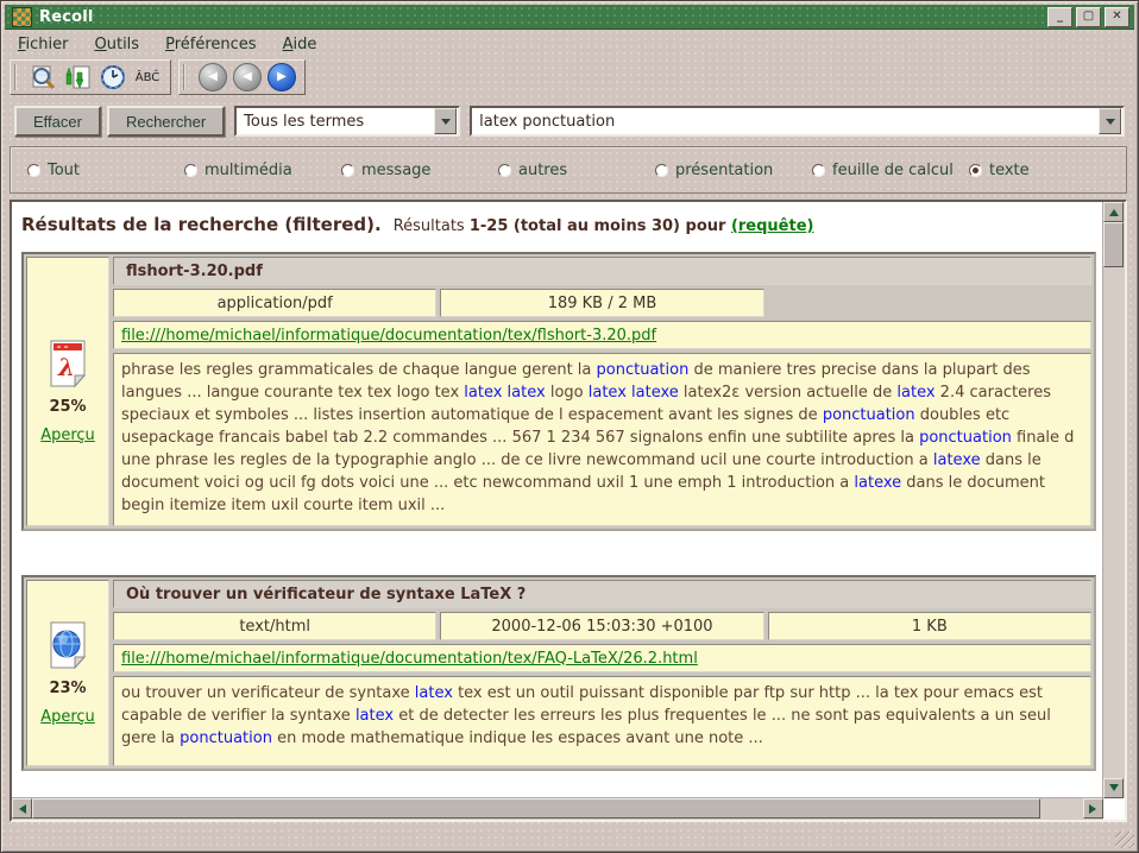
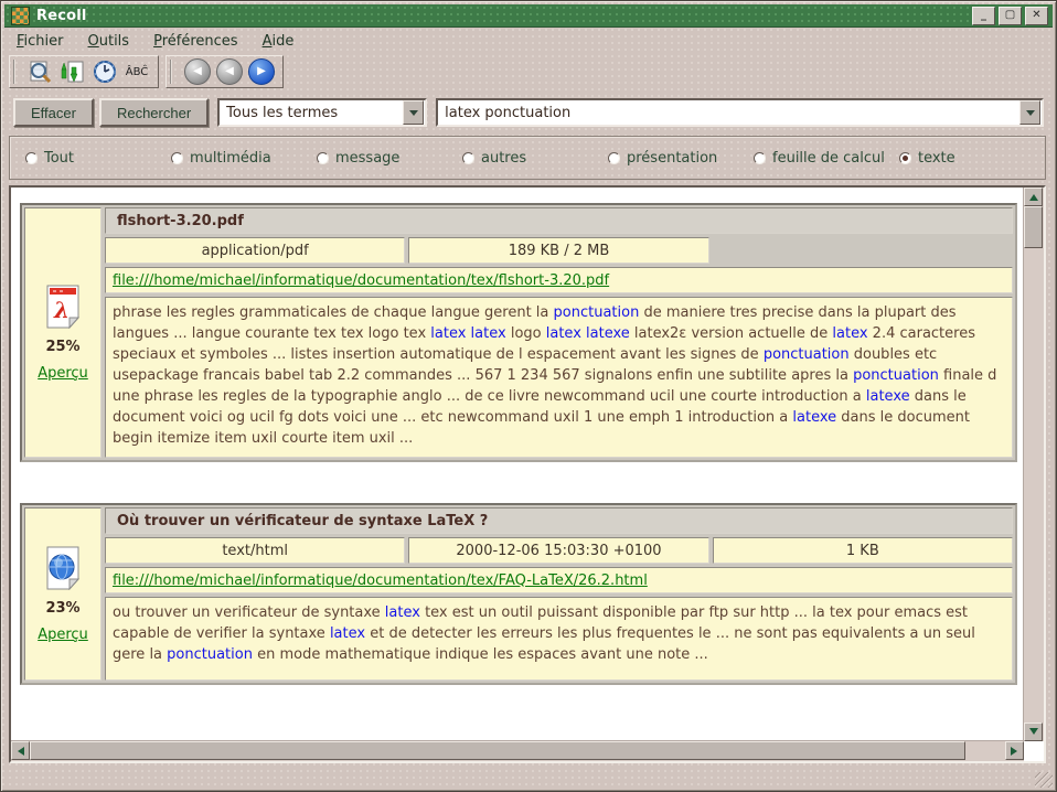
  Recoll
  _
  ▢
  ✕
  Fichier
  Outils
  Préférences
  Aide
  ÂBĈ
  ◀
  ◀
  ▶
  Effacer
  Rechercher
  Tous les termes
  latex ponctuation
  Tout
  multimédia
  message
  autres
  présentation
  feuille de calcul
  texte
- Résultats de la recherche (filtered). Résultats 1-25 (total au moins 30) pour (requête)
  λ
  25%
  Aperçu
  flshort-3.20.pdf
  application/pdf
  189 KB / 2 MB
  file:///home/michael/informatique/documentation/tex/flshort-3.20.pdf
  phrase les regles grammaticales de chaque langue gerent la ponctuation de maniere tres precise dans la plupart des langues ... langue courante tex tex logo tex latex latex logo latex latexe latex2ε version actuelle de latex 2.4 caracteres speciaux et symboles ... listes insertion automatique de l espacement avant les signes de ponctuation doubles etc usepackage francais babel tab 2.2 commandes ... 567 1 234 567 signalons enfin une subtilite apres la ponctuation finale d une phrase les regles de la typographie anglo ... de ce livre newcommand ucil une courte introduction a latexe dans le document voici og ucil fg dots voici une ... etc newcommand uxil 1 une emph 1 introduction a latexe dans le document begin itemize item uxil courte item uxil ...
  23%
  Aperçu
  Où trouver un vérificateur de syntaxe LaTeX ?
  text/html
  2000-12-06 15:03:30 +0100
  1 KB
  file:///home/michael/informatique/documentation/tex/FAQ-LaTeX/26.2.html
  ou trouver un verificateur de syntaxe latex tex est un outil puissant disponible par ftp sur http ... la tex pour emacs est capable de verifier la syntaxe latex et de detecter les erreurs les plus frequentes le ... ne sont pas equivalents a un seul gere la ponctuation en mode mathematique indique les espaces avant une note ...
